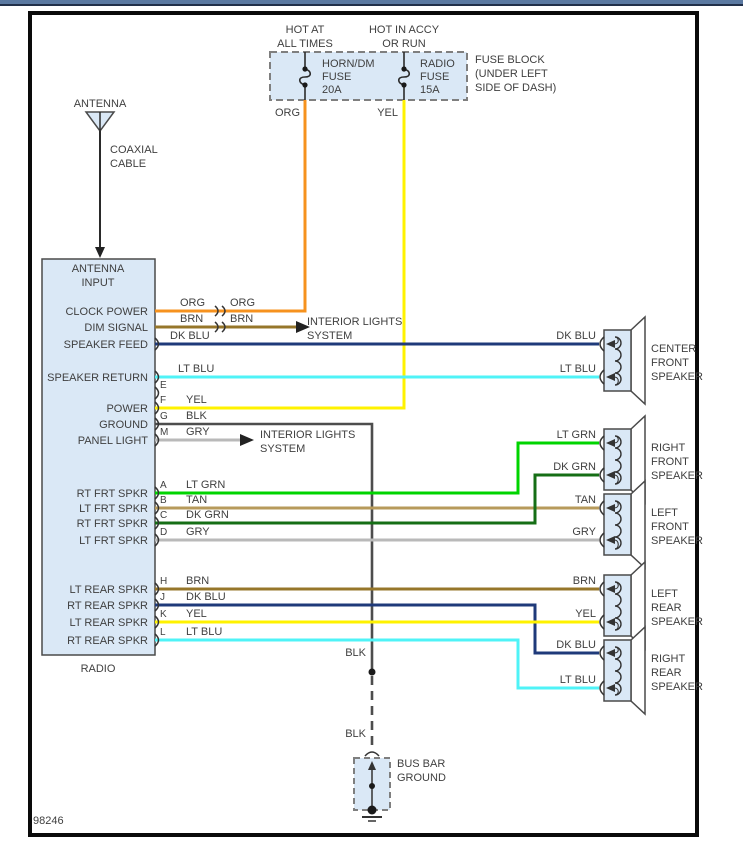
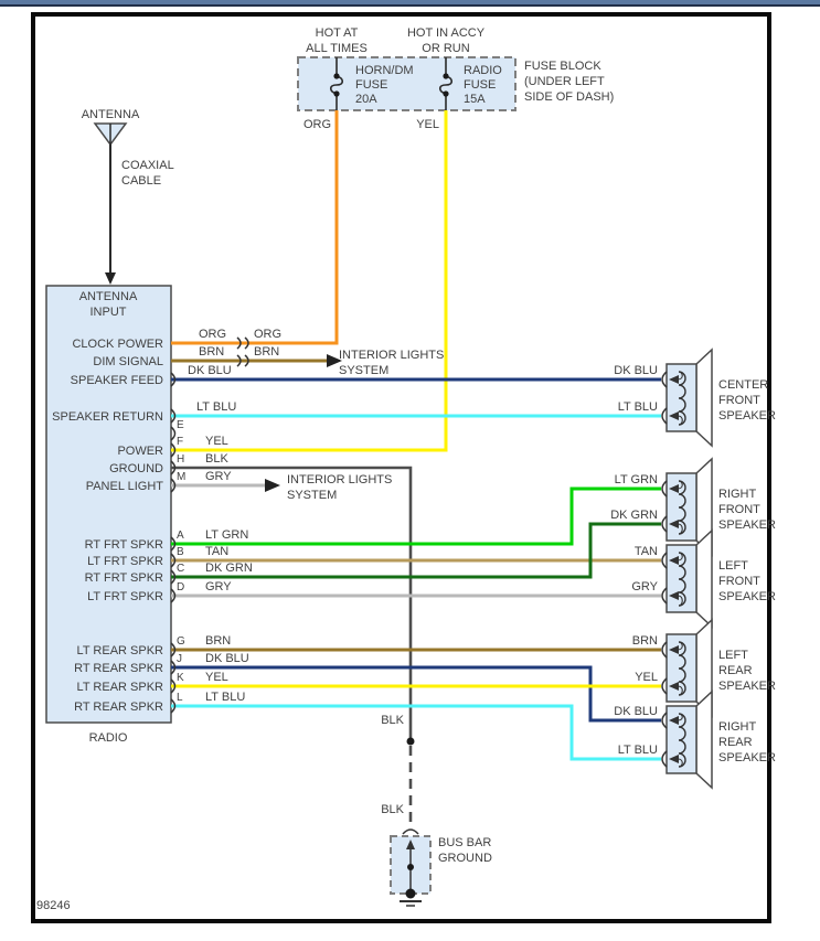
  ANTENNA
  COAXIAL
  CABLE
  HOT AT
  ALL TIMES
  HOT IN ACCY
  OR RUN
  HORN/DM
  FUSE
  20A
  RADIO
  FUSE
  15A
  FUSE BLOCK
  (UNDER LEFT
  SIDE OF DASH)
  ORG
  YEL
  ANTENNA
  INPUT
  RADIO
  INTERIOR LIGHTS
  SYSTEM
  INTERIOR LIGHTS
  SYSTEM
  BLK
  BLK
  BUS BAR
  GROUND
  E
  F
- G
+ H
  M
  A
  B
  C
  D
- H
+ G
  J
  K
  L
  ORG
  ORG
  BRN
  BRN
  DK BLU
  LT BLU
  YEL
  BLK
  GRY
  LT GRN
  TAN
  DK GRN
  GRY
  BRN
  DK BLU
  YEL
  LT BLU
  CLOCK POWER
  DIM SIGNAL
  SPEAKER FEED
  SPEAKER RETURN
  POWER
  GROUND
  PANEL LIGHT
  RT FRT SPKR
  LT FRT SPKR
  RT FRT SPKR
  LT FRT SPKR
  LT REAR SPKR
  RT REAR SPKR
  LT REAR SPKR
  RT REAR SPKR
  DK BLU
  LT BLU
  LT GRN
  DK GRN
  TAN
  GRY
  BRN
  YEL
  DK BLU
  LT BLU
  CENTER
  FRONT
  SPEAKER
  RIGHT
  FRONT
  SPEAKER
  LEFT
  FRONT
  SPEAKER
  LEFT
  REAR
  SPEAKER
  RIGHT
  REAR
  SPEAKER
  98246
